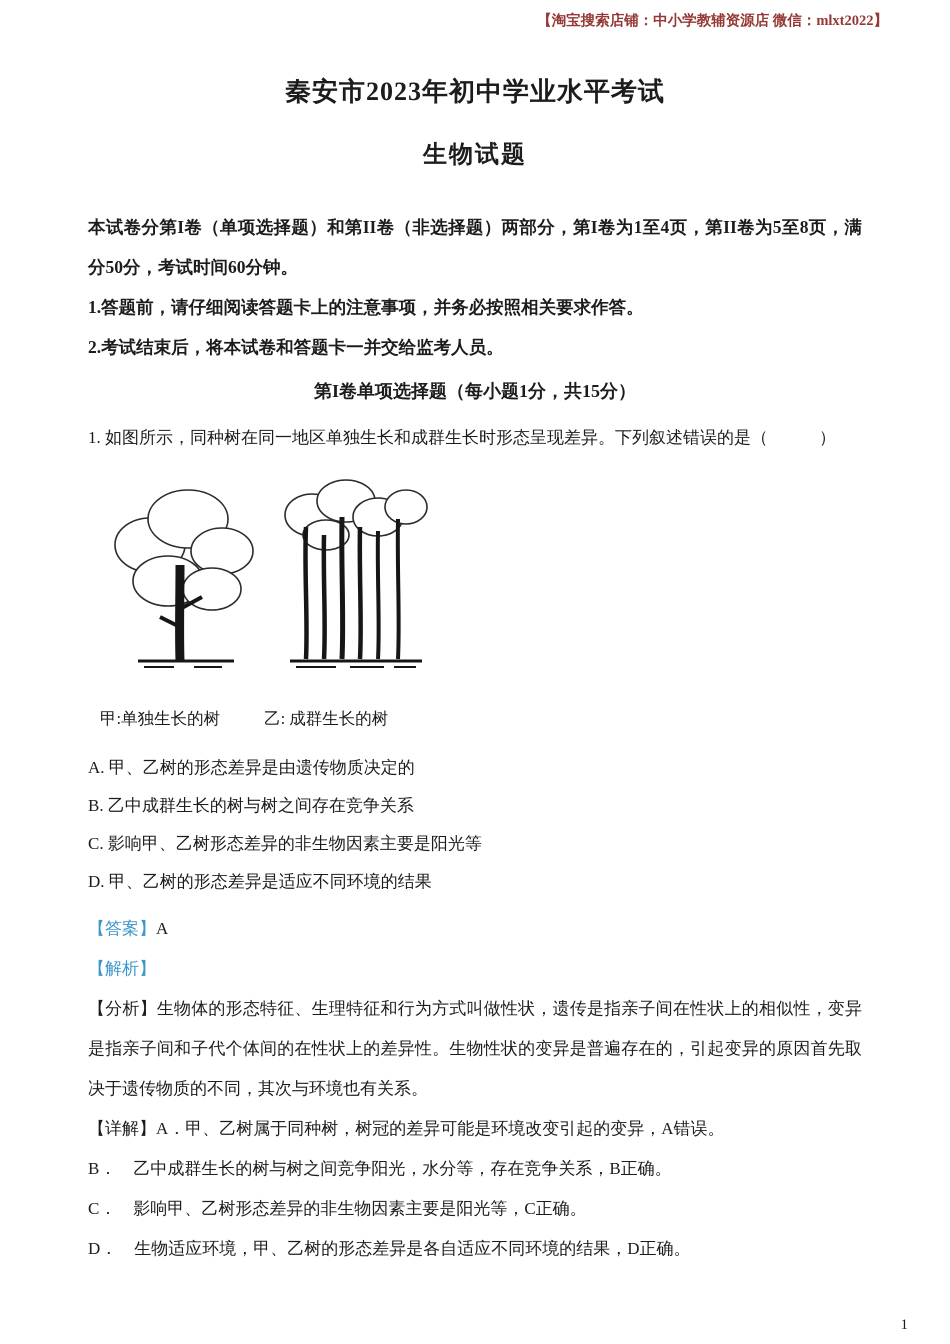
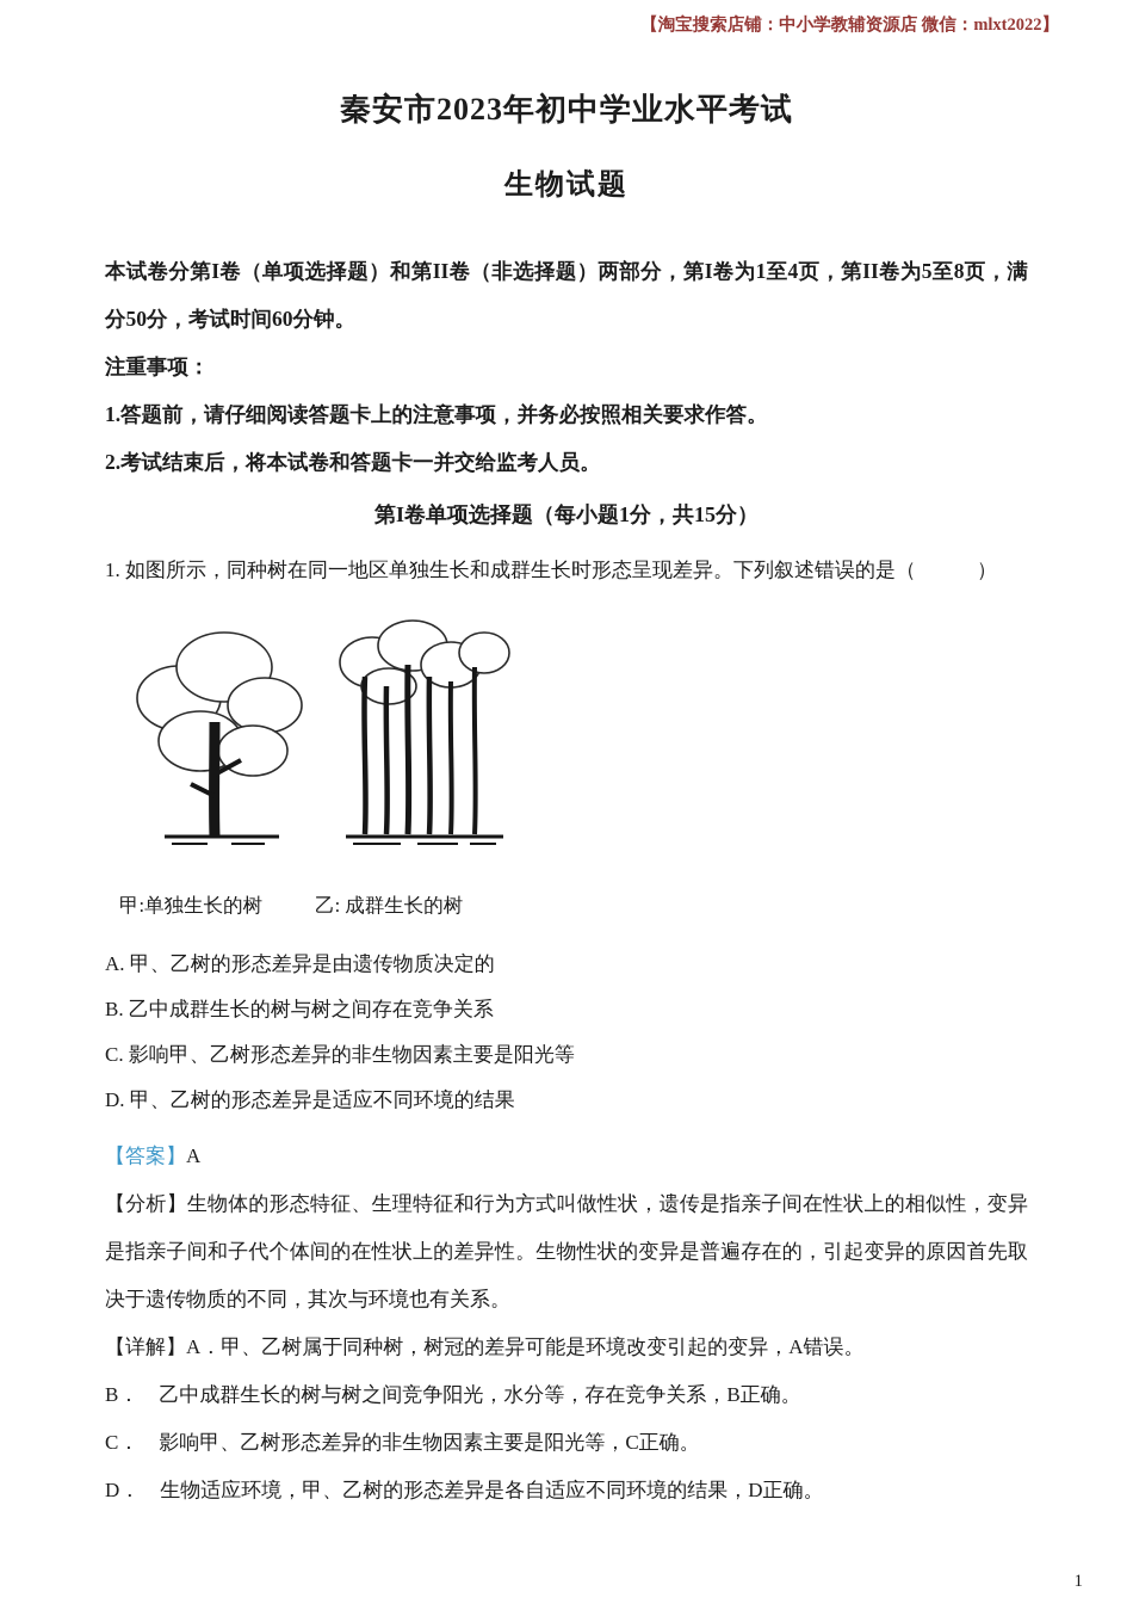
  【淘宝搜索店铺：中小学教辅资源店 微信：mlxt2022】
  秦安市2023年初中学业水平考试
  生物试题
  本试卷分第I卷（单项选择题）和第II卷（非选择题）两部分，第I卷为1至4页，第II卷为5至8页，满分50分，考试时间60分钟。
+ 注重事项：
  1.答题前，请仔细阅读答题卡上的注意事项，并务必按照相关要求作答。
  2.考试结束后，将本试卷和答题卡一并交给监考人员。
  第I卷单项选择题（每小题1分，共15分）
  1. 如图所示，同种树在同一地区单独生长和成群生长时形态呈现差异。下列叙述错误的是（ ）
  甲:单独生长的树
  乙: 成群生长的树
  A. 甲、乙树的形态差异是由遗传物质决定的
  B. 乙中成群生长的树与树之间存在竞争关系
  C. 影响甲、乙树形态差异的非生物因素主要是阳光等
  D. 甲、乙树的形态差异是适应不同环境的结果
  【答案】A
- 【解析】
  【分析】生物体的形态特征、生理特征和行为方式叫做性状，遗传是指亲子间在性状上的相似性，变异是指亲子间和子代个体间的在性状上的差异性。生物性状的变异是普遍存在的，引起变异的原因首先取决于遗传物质的不同，其次与环境也有关系。
  【详解】A．甲、乙树属于同种树，树冠的差异可能是环境改变引起的变异，A错误。
  B． 乙中成群生长的树与树之间竞争阳光，水分等，存在竞争关系，B正确。
  C． 影响甲、乙树形态差异的非生物因素主要是阳光等，C正确。
  D． 生物适应环境，甲、乙树的形态差异是各自适应不同环境的结果，D正确。
  1
